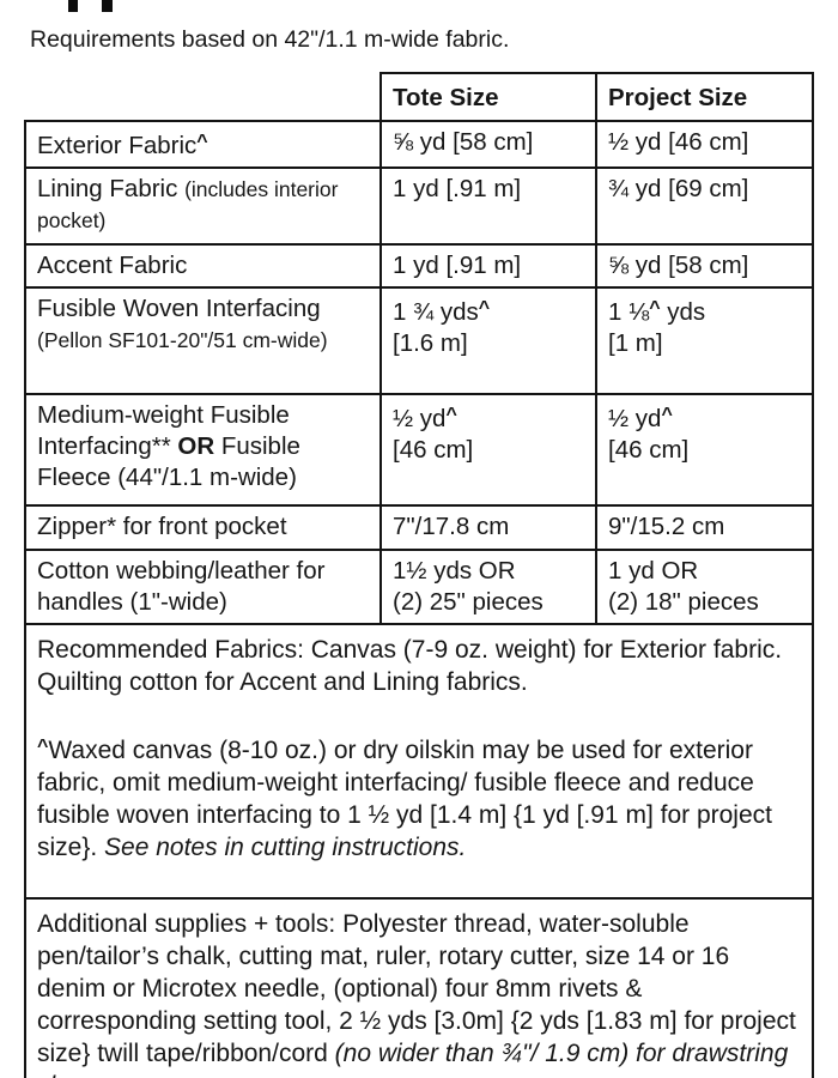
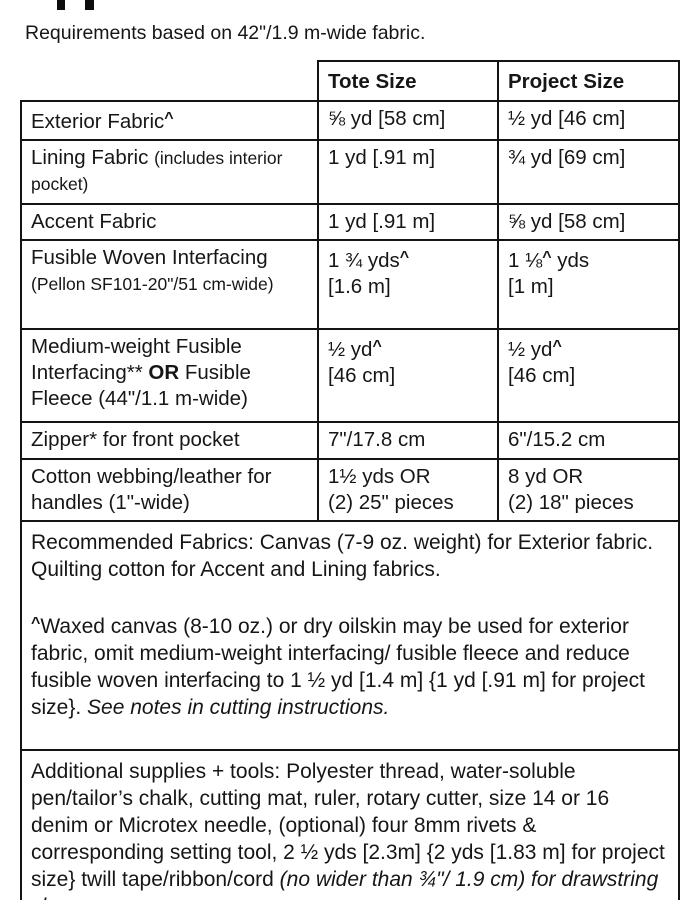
- Requirements based on 42"/1.1 m-wide fabric.
+ Requirements based on 42"/1.9 m-wide fabric.
  	Tote Size	Project Size
  Exterior Fabric^	⅝ yd [58 cm]	½ yd [46 cm]
  Lining Fabric (includes interior pocket)	1 yd [.91 m]	¾ yd [69 cm]
  Accent Fabric	1 yd [.91 m]	⅝ yd [58 cm]
  Fusible Woven Interfacing (Pellon SF101-20"/51 cm-wide)	1 ¾ yds^ [1.6 m]	1 ⅛^ yds [1 m]
  Medium-weight Fusible Interfacing** OR Fusible Fleece (44"/1.1 m-wide)	½ yd^ [46 cm]	½ yd^ [46 cm]
- Zipper* for front pocket	7"/17.8 cm	9"/15.2 cm
+ Zipper* for front pocket	7"/17.8 cm	6"/15.2 cm
- Cotton webbing/leather for handles (1"-wide)	1½ yds OR (2) 25" pieces	1 yd OR (2) 18" pieces
+ Cotton webbing/leather for handles (1"-wide)	1½ yds OR (2) 25" pieces	8 yd OR (2) 18" pieces
  Recommended Fabrics: Canvas (7-9 oz. weight) for Exterior fabric. Quilting cotton for Accent and Lining fabrics. ^Waxed canvas (8-10 oz.) or dry oilskin may be used for exterior fabric, omit medium-weight interfacing/ fusible fleece and reduce fusible woven interfacing to 1 ½ yd [1.4 m] {1 yd [.91 m] for project size}. See notes in cutting instructions.
- Additional supplies + tools: Polyester thread, water-soluble pen/tailor’s chalk, cutting mat, ruler, rotary cutter, size 14 or 16 denim or Microtex needle, (optional) four 8mm rivets & corresponding setting tool, 2 ½ yds [3.0m] {2 yds [1.83 m] for project size} twill tape/ribbon/cord (no wider than ¾"/ 1.9 cm) for drawstring
+ Additional supplies + tools: Polyester thread, water-soluble pen/tailor’s chalk, cutting mat, ruler, rotary cutter, size 14 or 16 denim or Microtex needle, (optional) four 8mm rivets & corresponding setting tool, 2 ½ yds [2.3m] {2 yds [1.83 m] for project size} twill tape/ribbon/cord (no wider than ¾"/ 1.9 cm) for drawstring
